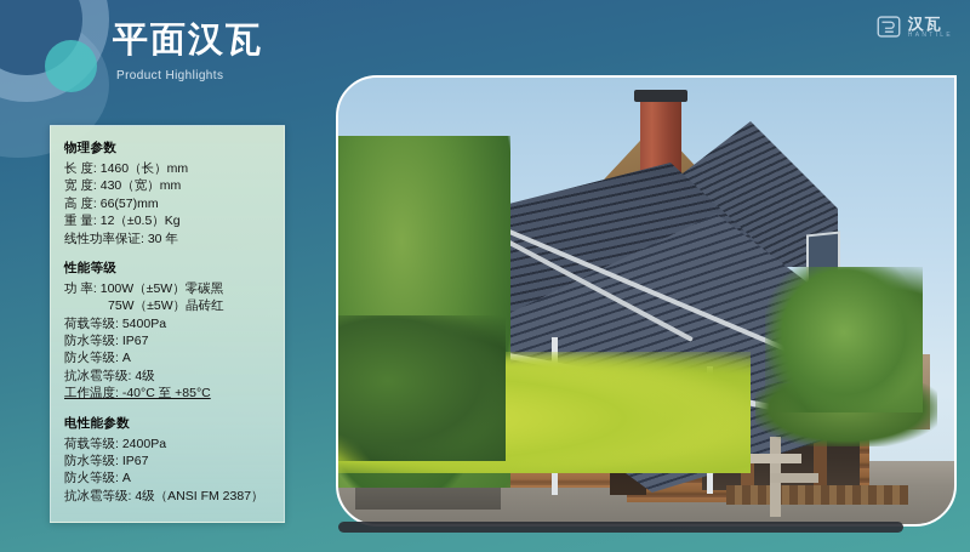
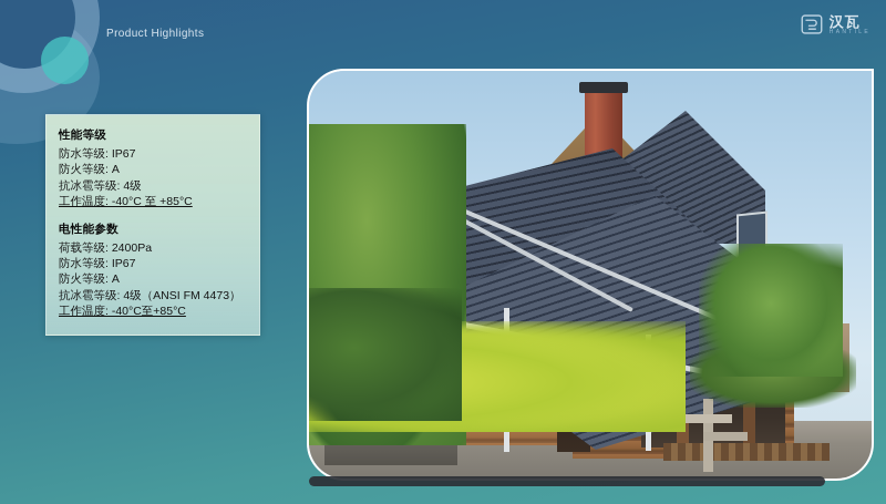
- 平面汉瓦
  Product Highlights
  汉瓦
- 物理参数
- 长 度: 1460（长）mm
- 宽 度: 430（宽）mm
- 高 度: 66(57)mm
- 重 量: 12（±0.5）Kg
- 线性功率保证: 30 年
  性能等级
- 功 率: 100W（±5W）零碳黑
- 75W（±5W）晶砖红
- 荷载等级: 5400Pa
  防水等级: IP67
  防火等级: A
  抗冰雹等级: 4级
  工作温度: -40°C 至 +85°C
  电性能参数
  荷载等级: 2400Pa
  防水等级: IP67
  防火等级: A
- 抗冰雹等级: 4级（ANSI FM 2387）
+ 抗冰雹等级: 4级（ANSI FM 4473）
+ 工作温度: -40°C至+85°C
